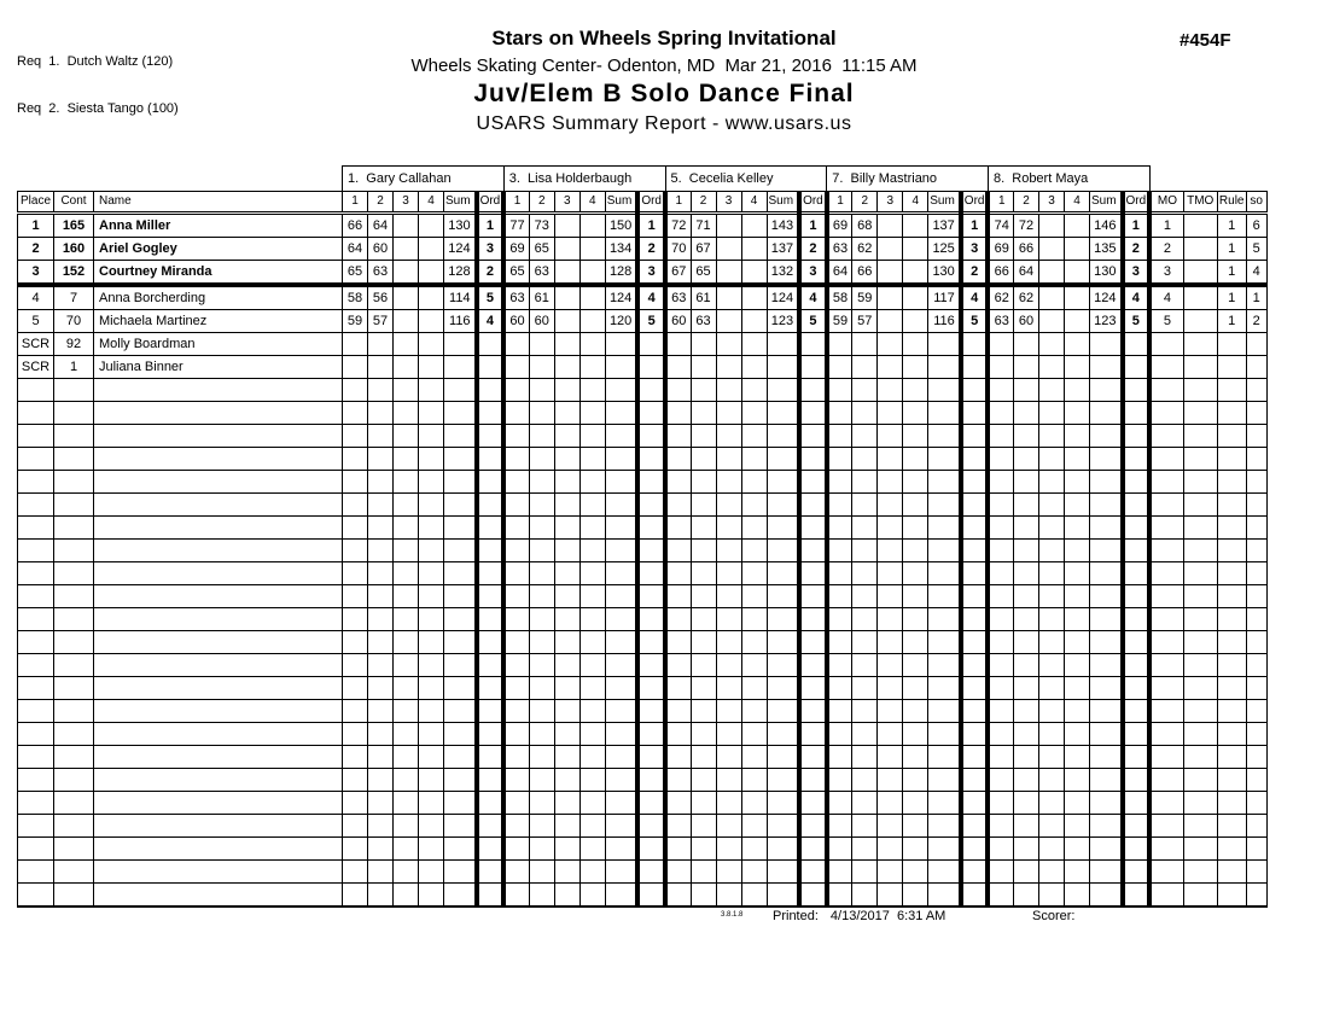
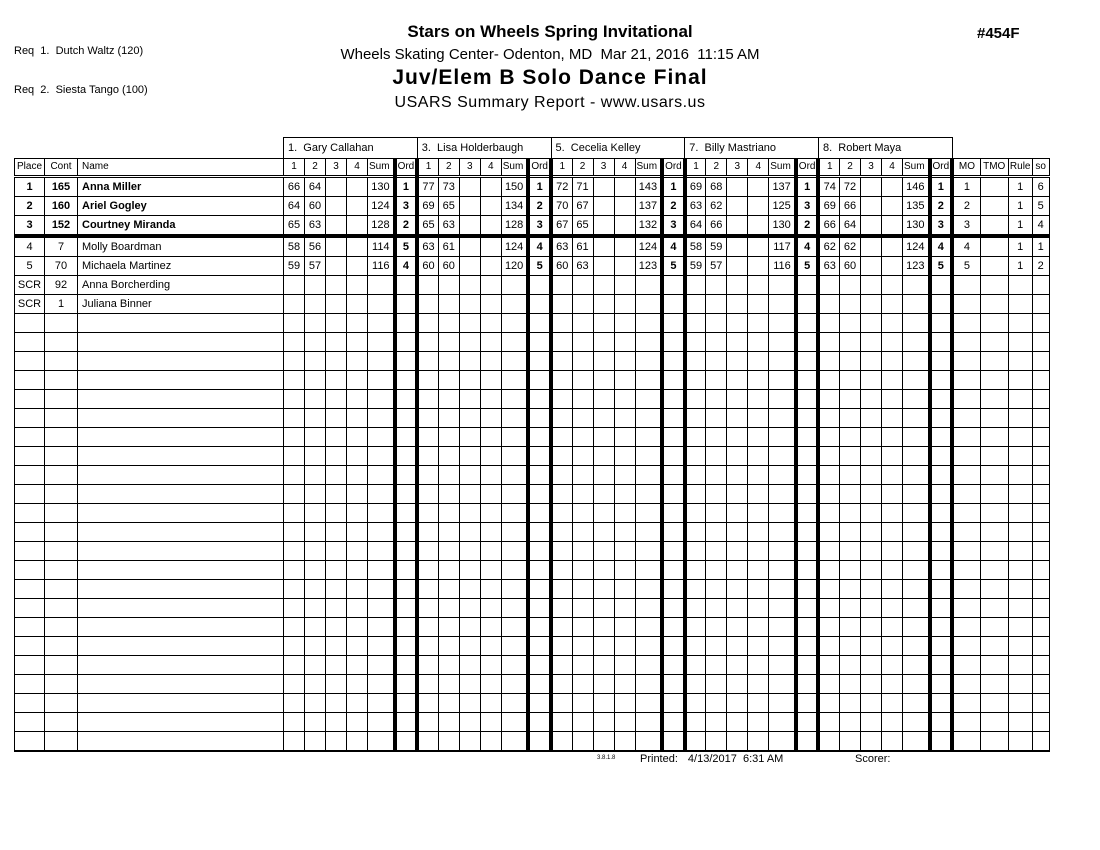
  Req 1. Dutch Waltz (120)
  Req 2. Siesta Tango (100)
  Stars on Wheels Spring Invitational
  Wheels Skating Center- Odenton, MD Mar 21, 2016 11:15 AM
  Juv/Elem B Solo Dance Final
  USARS Summary Report - www.usars.us
  #454F
  	1. Gary Callahan	3. Lisa Holderbaugh	5. Cecelia Kelley	7. Billy Mastriano	8. Robert Maya
  Place	Cont	Name	1	2	3	4	Sum	Ord	1	2	3	4	Sum	Ord	1	2	3	4	Sum	Ord	1	2	3	4	Sum	Ord	1	2	3	4	Sum	Ord	MO	TMO	Rule	so
  1	165	Anna Miller	66	64			130	1	77	73			150	1	72	71			143	1	69	68			137	1	74	72			146	1	1		1	6
  2	160	Ariel Gogley	64	60			124	3	69	65			134	2	70	67			137	2	63	62			125	3	69	66			135	2	2		1	5
  3	152	Courtney Miranda	65	63			128	2	65	63			128	3	67	65			132	3	64	66			130	2	66	64			130	3	3		1	4
- 4	7	Anna Borcherding	58	56			114	5	63	61			124	4	63	61			124	4	58	59			117	4	62	62			124	4	4		1	1
+ 4	7	Molly Boardman	58	56			114	5	63	61			124	4	63	61			124	4	58	59			117	4	62	62			124	4	4		1	1
  5	70	Michaela Martinez	59	57			116	4	60	60			120	5	60	63			123	5	59	57			116	5	63	60			123	5	5		1	2
- SCR	92	Molly Boardman
+ SCR	92	Anna Borcherding
  SCR	1	Juliana Binner
  Printed: 4/13/2017 6:31 AM
  Scorer:
